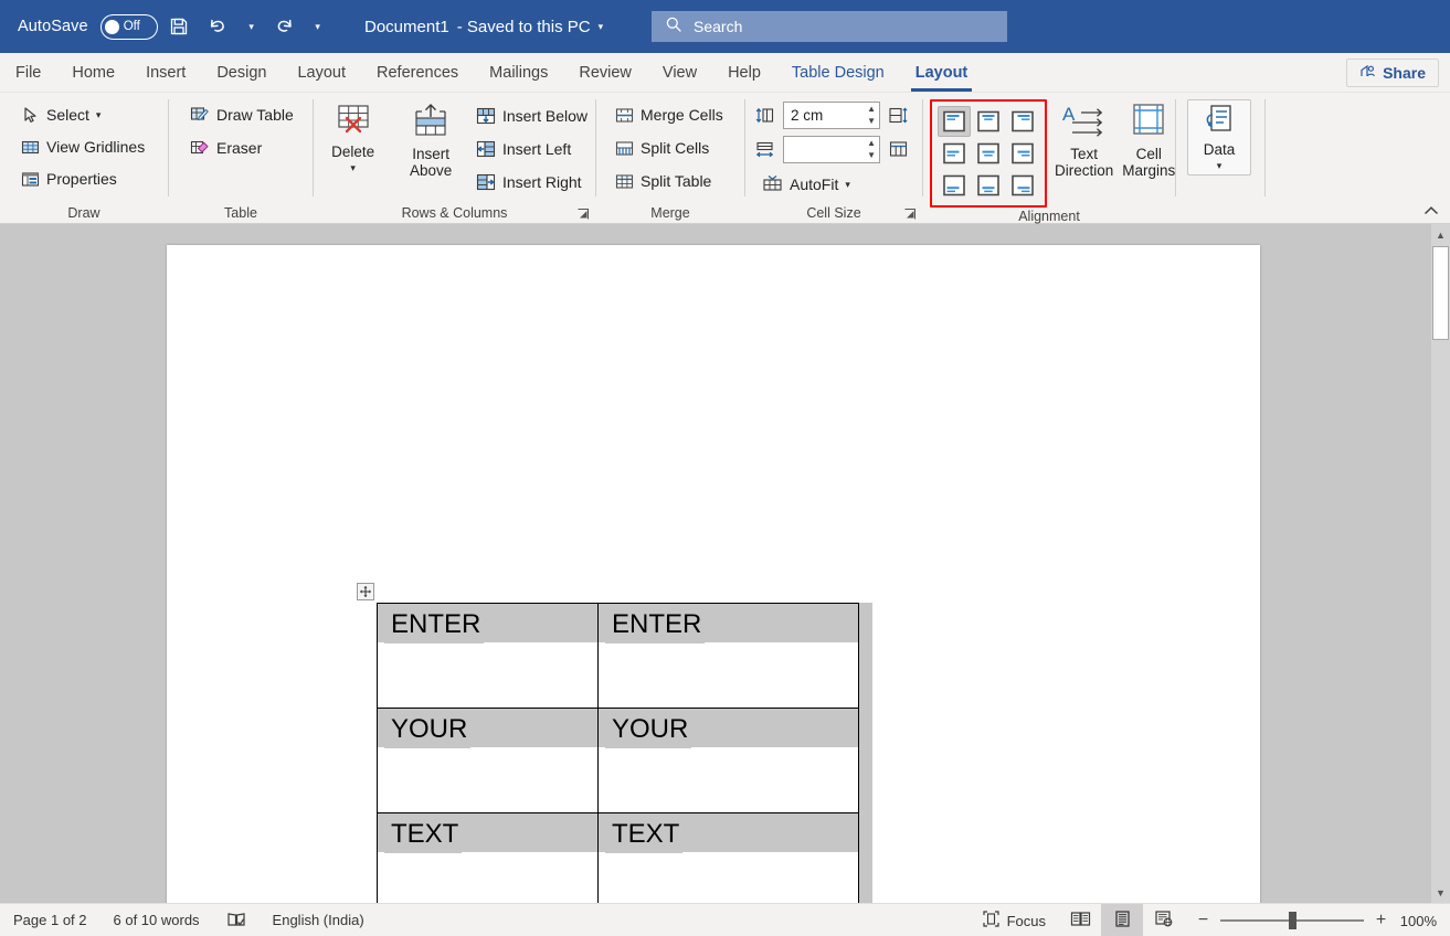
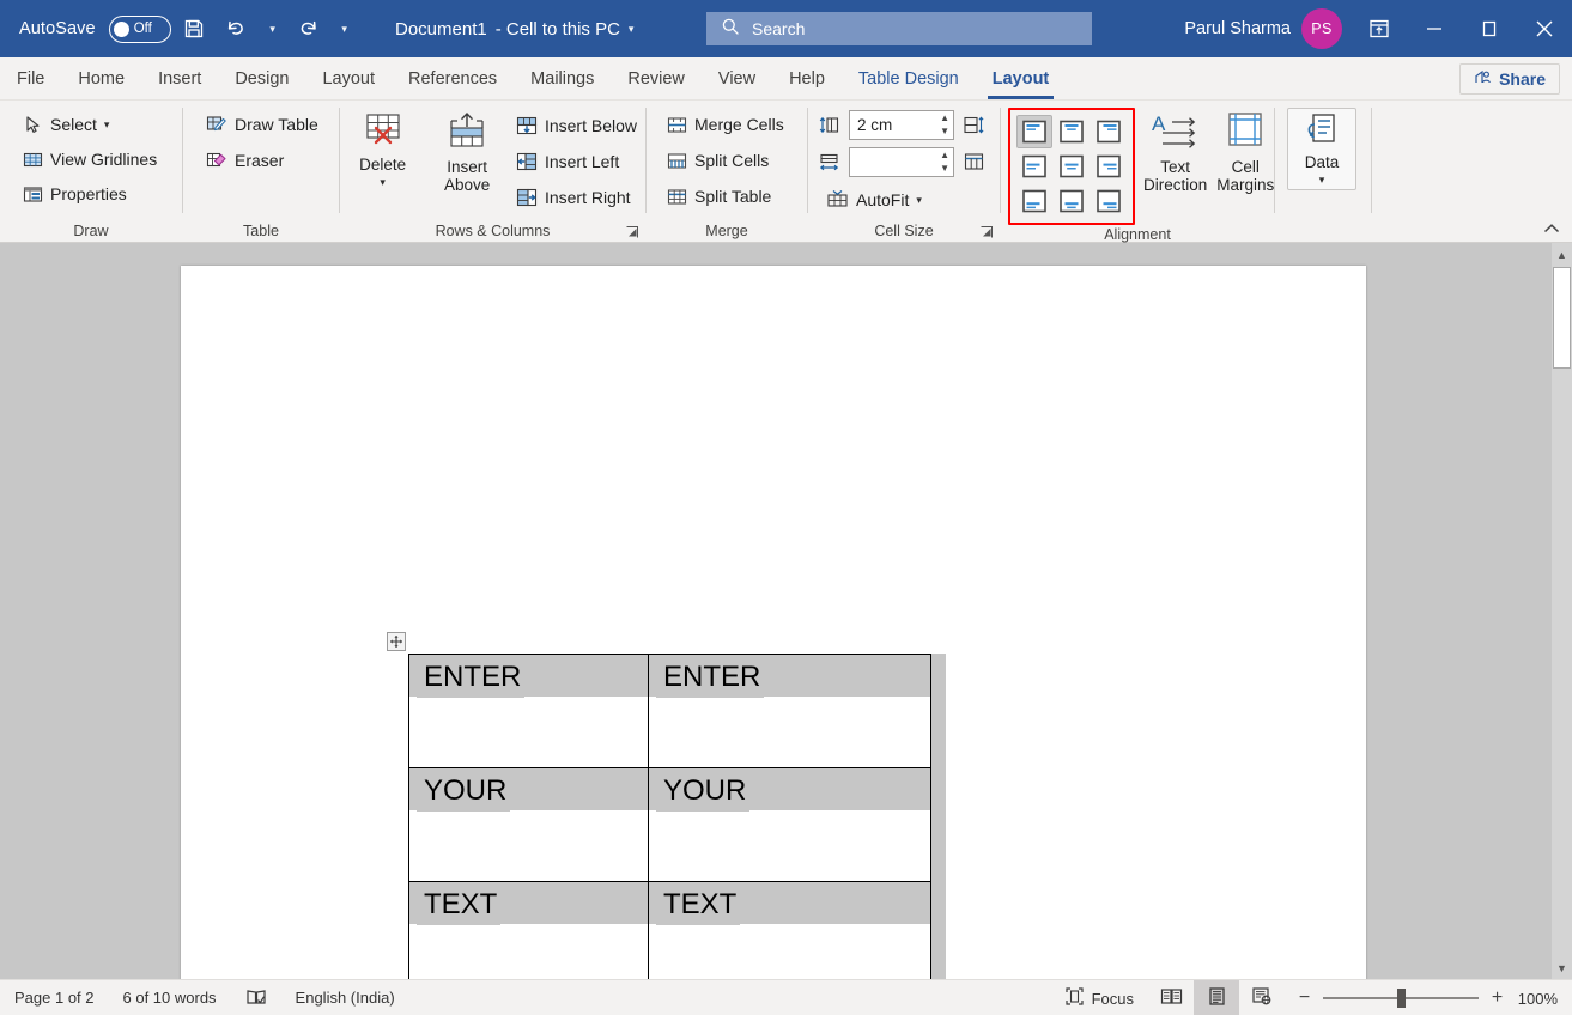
  AutoSave
  Off
  ▾
  ▾
  Document1
- - Saved to this PC
+ - Cell to this PC
  ▾
  Search
+ Parul Sharma
+ PS
  File
  Home
  Insert
  Design
  Layout
  References
  Mailings
  Review
  View
  Help
  Table Design
  Layout
  Share
  Select
  ▾
  View Gridlines
  Properties
  Draw
  Draw Table
  Eraser
  Table
  Delete
  ▾
  Insert Above
  Insert Below
  Insert Left
  Insert Right
  Rows & Columns
  Merge Cells
  Split Cells
  Split Table
  Merge
  2 cm
  ▲
  ▼
  ▲
  ▼
  AutoFit
  ▾
  Cell Size
  A
  Text
  Direction
  Cell
  Margins
  Alignment
  Data
  ▾
  ENTER	ENTER
  YOUR	YOUR
  TEXT	TEXT
  ▲
  ▼
  Page 1 of 2
  6 of 10 words
  English (India)
  Focus
  −
  +
  100%
